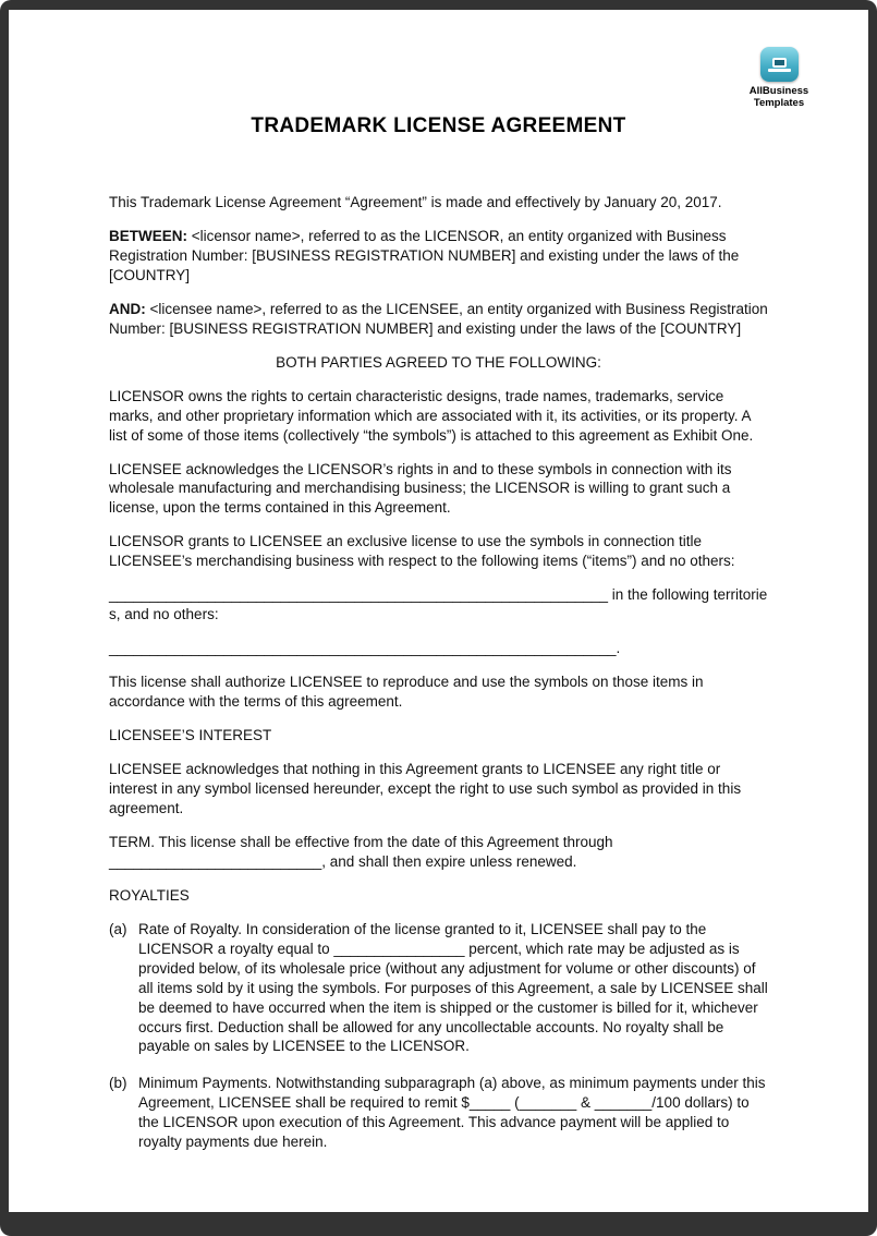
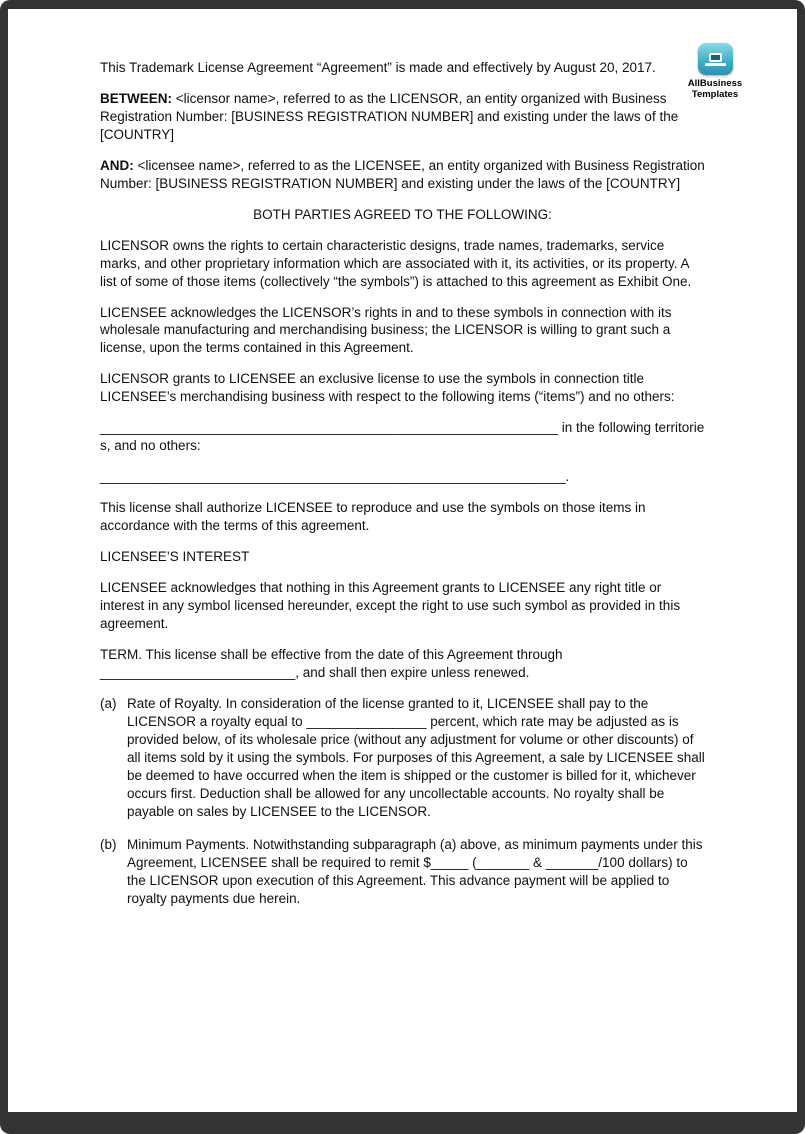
  AllBusiness
  Templates
- TRADEMARK LICENSE AGREEMENT
- This Trademark License Agreement “Agreement” is made and effectively by January 20, 2017.
+ This Trademark License Agreement “Agreement” is made and effectively by August 20, 2017.
  BETWEEN: <licensor name>, referred to as the LICENSOR, an entity organized with Business Registration Number: [BUSINESS REGISTRATION NUMBER] and existing under the laws of the [COUNTRY]
  AND: <licensee name>, referred to as the LICENSEE, an entity organized with Business Registration Number: [BUSINESS REGISTRATION NUMBER] and existing under the laws of the [COUNTRY]
  BOTH PARTIES AGREED TO THE FOLLOWING:
  LICENSOR owns the rights to certain characteristic designs, trade names, trademarks, service marks, and other proprietary information which are associated with it, its activities, or its property. A list of some of those items (collectively “the symbols”) is attached to this agreement as Exhibit One.
  LICENSEE acknowledges the LICENSOR’s rights in and to these symbols in connection with its wholesale manufacturing and merchandising business; the LICENSOR is willing to grant such a license, upon the terms contained in this Agreement.
  LICENSOR grants to LICENSEE an exclusive license to use the symbols in connection title LICENSEE’s merchandising business with respect to the following items (“items”) and no others:
  _____________________________________________________________ in the following territories, and no others:
  ______________________________________________________________.
  This license shall authorize LICENSEE to reproduce and use the symbols on those items in accordance with the terms of this agreement.
  LICENSEE’S INTEREST
  LICENSEE acknowledges that nothing in this Agreement grants to LICENSEE any right title or interest in any symbol licensed hereunder, except the right to use such symbol as provided in this agreement.
  TERM. This license shall be effective from the date of this Agreement through __________________________, and shall then expire unless renewed.
- ROYALTIES
  (a)
  Rate of Royalty. In consideration of the license granted to it, LICENSEE shall pay to the LICENSOR a royalty equal to ________________ percent, which rate may be adjusted as is provided below, of its wholesale price (without any adjustment for volume or other discounts) of all items sold by it using the symbols. For purposes of this Agreement, a sale by LICENSEE shall be deemed to have occurred when the item is shipped or the customer is billed for it, whichever occurs first. Deduction shall be allowed for any uncollectable accounts. No royalty shall be payable on sales by LICENSEE to the LICENSOR.
  (b)
  Minimum Payments. Notwithstanding subparagraph (a) above, as minimum payments under this Agreement, LICENSEE shall be required to remit $_____ (_______ & _______/100 dollars) to the LICENSOR upon execution of this Agreement. This advance payment will be applied to royalty payments due herein.
